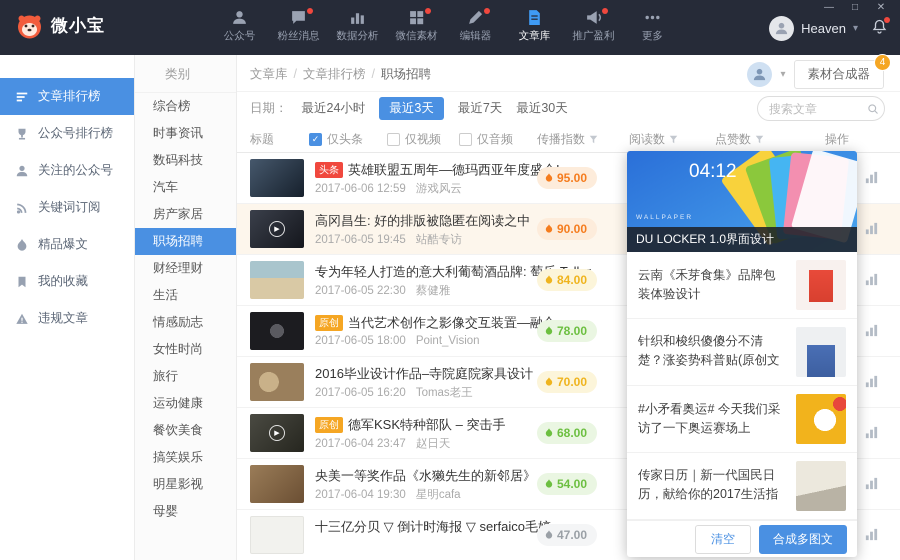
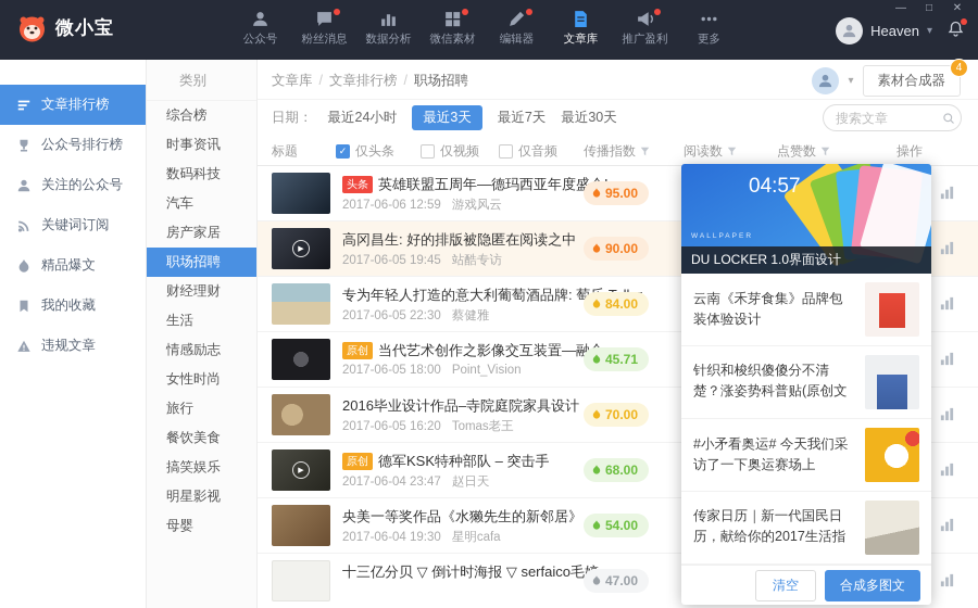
  微小宝
  公众号
  粉丝消息
  数据分析
  微信素材
  编辑器
  文章库
  推广盈利
  更多
  Heaven
  ▾
  —
  □
  ✕
  文章排行榜
  公众号排行榜
  关注的公众号
  关键词订阅
  精品爆文
  我的收藏
  违规文章
  类别
  综合榜
  时事资讯
  数码科技
  汽车
  房产家居
  职场招聘
  财经理财
  生活
  情感励志
  女性时尚
  旅行
- 运动健康
  餐饮美食
  搞笑娱乐
  明星影视
  母婴
  文章库 / 文章排行榜 / 职场招聘
  ▾
  素材合成器
  4
  日期：
  最近24小时
  最近3天
  最近7天
  最近30天
  搜索文章
  标题
  ✓
  仅头条
  仅视频
  仅音频
  传播指数
  阅读数
  点赞数
  操作
  头条
  英雄联盟五周年—德玛西亚年度盛
  2017-06-06 12:59 游戏风云
  95.00
  高冈昌生: 好的排版被隐匿在阅读之中
  2017-06-05 19:45 站酷专访
  90.00
  专为年轻人打造的意大利葡萄酒品牌: 萄
  2017-06-05 22:30 蔡健雅
  84.00
  原创
  当代艺术创作之影像交互装置—融
  2017-06-05 18:00 Point_Vision
- 78.00
+ 45.71
  2016毕业设计作品–寺院庭院家具设计
  2017-06-05 16:20 Tomas老王
  70.00
  原创
  德军KSK特种部队 – 突击手
  2017-06-04 23:47 赵日天
  68.00
  央美一等奖作品《水獭先生的新邻居》
  2017-06-04 19:30 星明cafa
  54.00
  十三亿分贝 ▽ 倒计时海报 ▽ serfaico毛
  47.00
- 04:12
+ 04:57
  DU LOCKER 1.0界面设计
  云南《禾芽食集》品牌包装体验设计
  针织和梭织傻傻分不清楚？涨姿势科普贴(原创文
  #小矛看奥运# 今天我们采访了一下奥运赛场上
  传家日历｜新一代国民日历，献给你的2017生活指
  清空
  合成多图文
